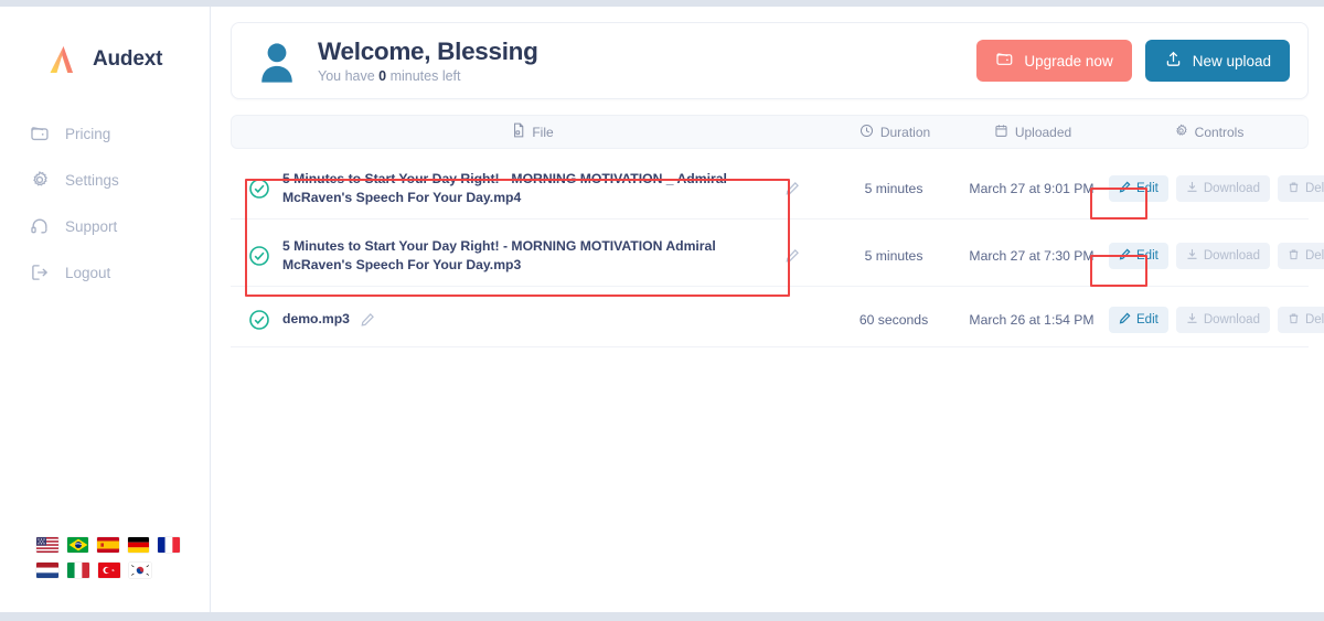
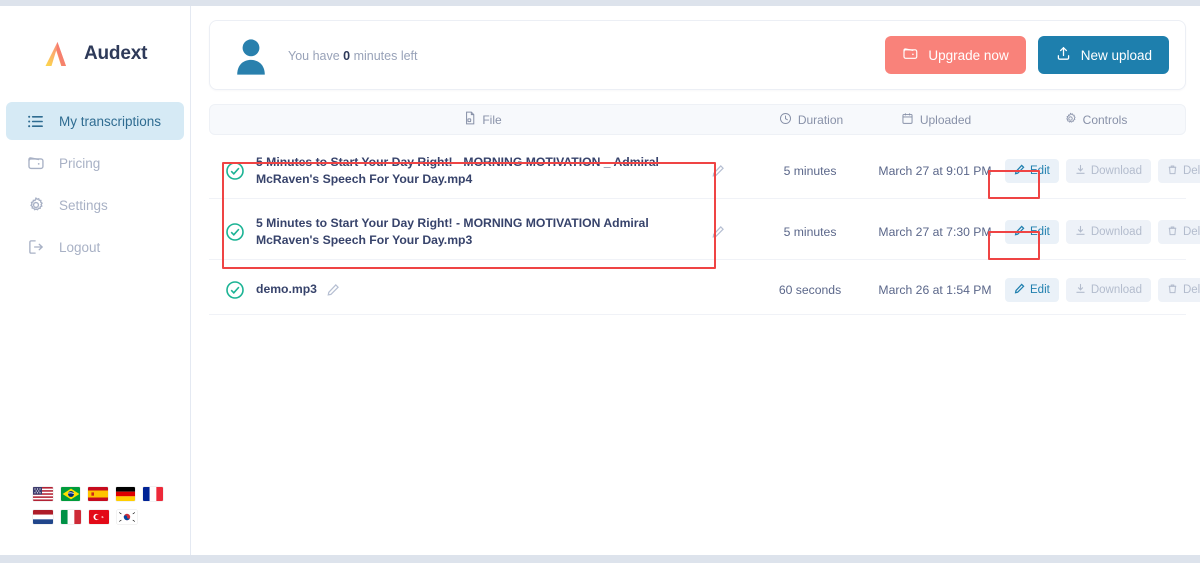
  Audext
+ My transcriptions
  Pricing
  Settings
- Support
  Logout
- Welcome, Blessing
  You have 0 minutes left
  Upgrade now
  New upload
  File
  Duration
  Uploaded
  Controls
  5 Minutes to Start Your Day Right! - MORNING MOTIVATION _ Admiral McRaven's Speech For Your Day.mp4
  5 minutes
  March 27 at 9:01 PM
  Edit
  Download
  5 Minutes to Start Your Day Right! - MORNING MOTIVATION Admiral McRaven's Speech For Your Day.mp3
  5 minutes
  March 27 at 7:30 PM
  Edit
  Download
  demo.mp3
  60 seconds
  March 26 at 1:54 PM
  Edit
  Download
